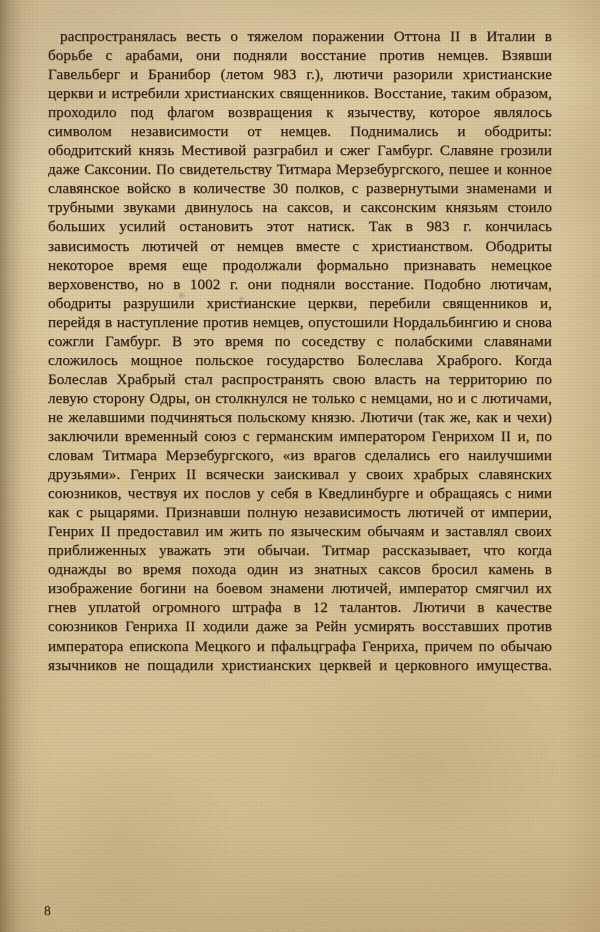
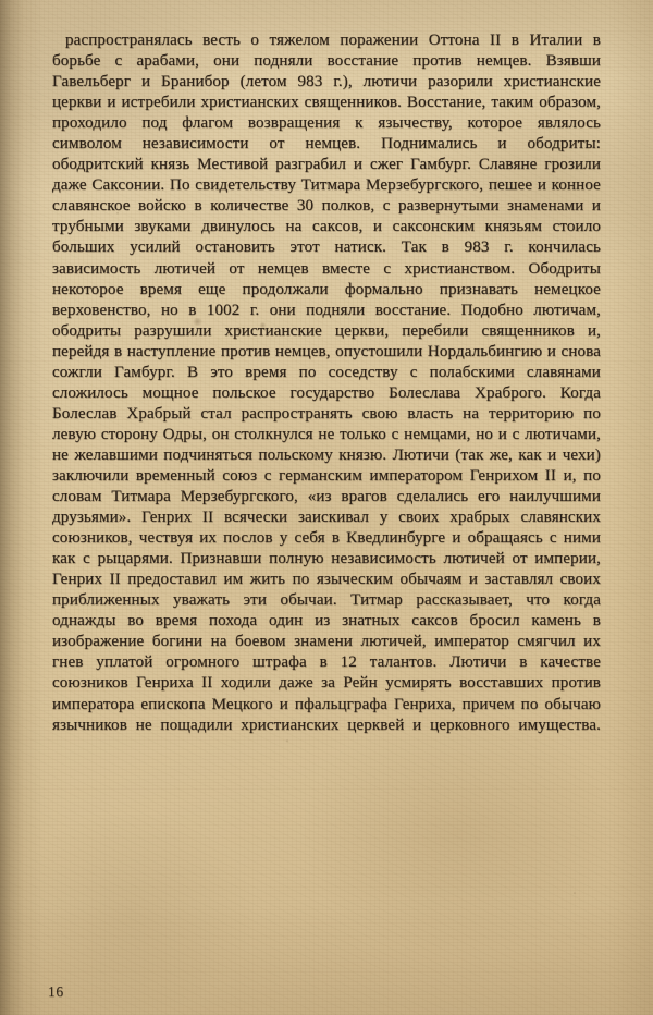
  распространялась весть о тяжелом поражении Оттона II в Италии в борьбе с арабами, они подняли восстание против немцев. Взявши Гавельберг и Бранибор (летом 983 г.), лютичи разорили христианские церкви и истребили христианских священников. Восстание, таким образом, проходило под флагом возвращения к язычеству, которое являлось символом независимости от немцев. Поднимались и ободриты: ободритский князь Местивой разграбил и сжег Гамбург. Славяне грозили даже Саксонии. По свидетельству Титмара Мерзебургского, пешее и конное славянское войско в количестве 30 полков, с развернутыми знаменами и трубными звуками двинулось на саксов, и саксонским князьям стоило больших усилий остановить этот натиск. Так в 983 г. кончилась зависимость лютичей от немцев вместе с христианством. Ободриты некоторое время еще продолжали формально признавать немецкое верховенство, но в 1002 г. они подняли восстание. Подобно лютичам, ободриты разрушили хистианские церкви, перебили священников и, перейдя в наступление против немцев, опустошили Нордальбингию и снова сожгли Гамбург. В это время по соседству с полабскими славянами сложилось мощное польское государство Болеслава Храброго. Когда Болеслав Храбрый стал распространять свою власть на территорию по левую сторону Одры, он столкнулся не только с немцами, но и с лютичами, не желавшими подчиняться польскому князю. Лютичи (так же, как и чехи) заключили временный союз с германским императором Генрихом II и, по словам Титмара Мерзебургского, «из врагов сделались его наилучшими друзьями». Генрих II всячески заискивал у своих храбрых славянских союзников, чествуя их послов у себя в Кведлинбурге и обращаясь с ними как с рыцарями. Признавши полную независимость лютичей от империи, Генрих II предоставил им жить по языческим обычаям и заставлял своих приближенных уважать эти обычаи. Титмар рассказывает, что когда однажды во время похода один из знатных саксов бросил камень в изображение богини на боевом знамени лютичей, император смягчил их гнев уплатой огромного штрафа в 12 талантов. Лютичи в качестве союзников Генриха II ходили даже за Рейн усмирять восставших против императора епископа Мецкого и пфальцграфа Генриха, причем по обычаю язычников не пощадили христианских церквей и церковного имущества.
- 8
+ 16
